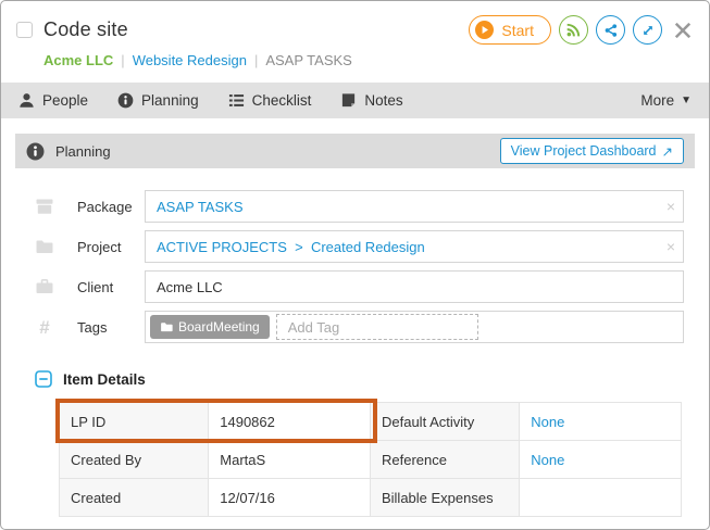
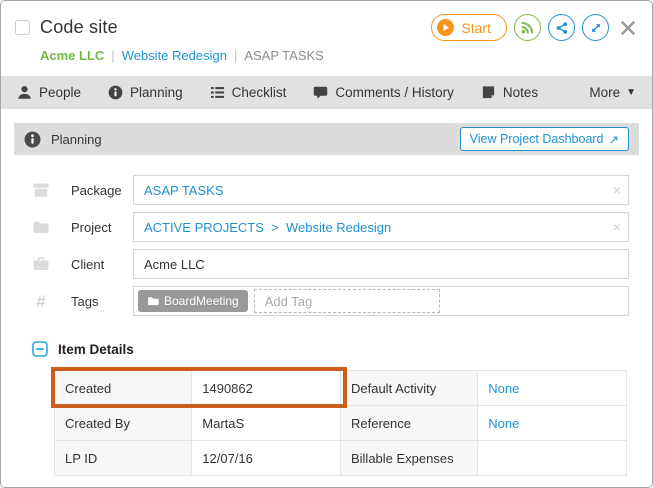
  Code site
  Start
  Acme LLC
  |
  Website Redesign
  |
  ASAP TASKS
  People
  Planning
  Checklist
+ Comments / History
  Notes
  More
  ▼
  Planning
  View Project Dashboard
  ↗
  Package
  ASAP TASKS
  ×
  Project
- ACTIVE PROJECTS > Created Redesign
+ ACTIVE PROJECTS > Website Redesign
  ×
  Client
  Acme LLC
  #
  Tags
  BoardMeeting
  Add Tag
  Item Details
- LP ID	1490862	Default Activity	None
+ Created	1490862	Default Activity	None
  Created By	MartaS	Reference	None
- Created	12/07/16	Billable Expenses
+ LP ID	12/07/16	Billable Expenses
